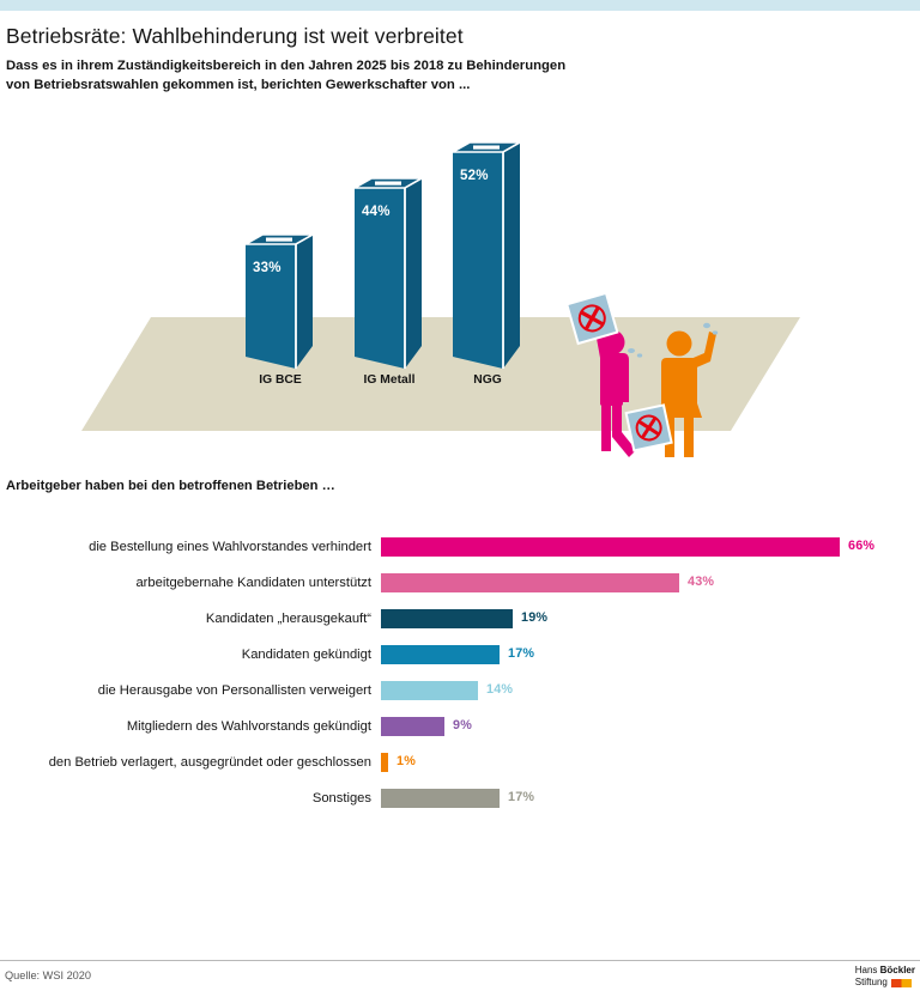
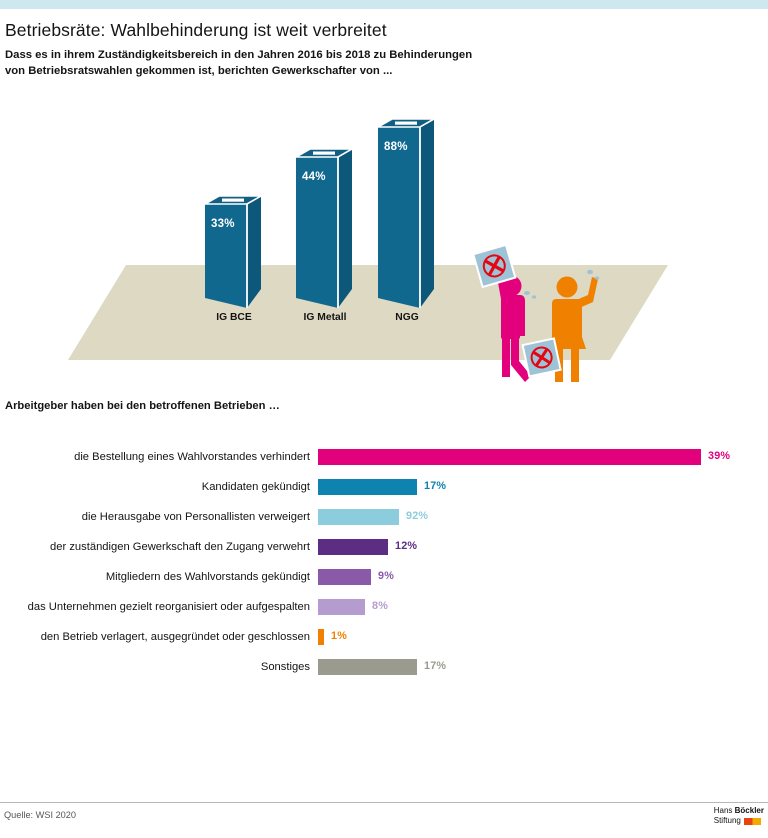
  Betriebsräte: Wahlbehinderung ist weit verbreitet
- Dass es in ihrem Zuständigkeitsbereich in den Jahren 2025 bis 2018 zu Behinderungen von Betriebsratswahlen gekommen ist, berichten Gewerkschafter von ...
+ Dass es in ihrem Zuständigkeitsbereich in den Jahren 2016 bis 2018 zu Behinderungen von Betriebsratswahlen gekommen ist, berichten Gewerkschafter von ...
  33%
  IG BCE
  44%
  IG Metall
- 52%
+ 88%
  NGG
  Arbeitgeber haben bei den betroffenen Betrieben …
  die Bestellung eines Wahlvorstandes verhindert
- 66%
+ 39%
- arbeitgebernahe Kandidaten unterstützt
- 43%
- Kandidaten „herausgekauft“
- 19%
  Kandidaten gekündigt
  17%
  die Herausgabe von Personallisten verweigert
- 14%
+ 92%
+ der zuständigen Gewerkschaft den Zugang verwehrt
+ 12%
  Mitgliedern des Wahlvorstands gekündigt
  9%
+ das Unternehmen gezielt reorganisiert oder aufgespalten
+ 8%
  den Betrieb verlagert, ausgegründet oder geschlossen
  1%
  Sonstiges
  17%
  Quelle: WSI 2020
  Hans Böckler
  Stiftung
